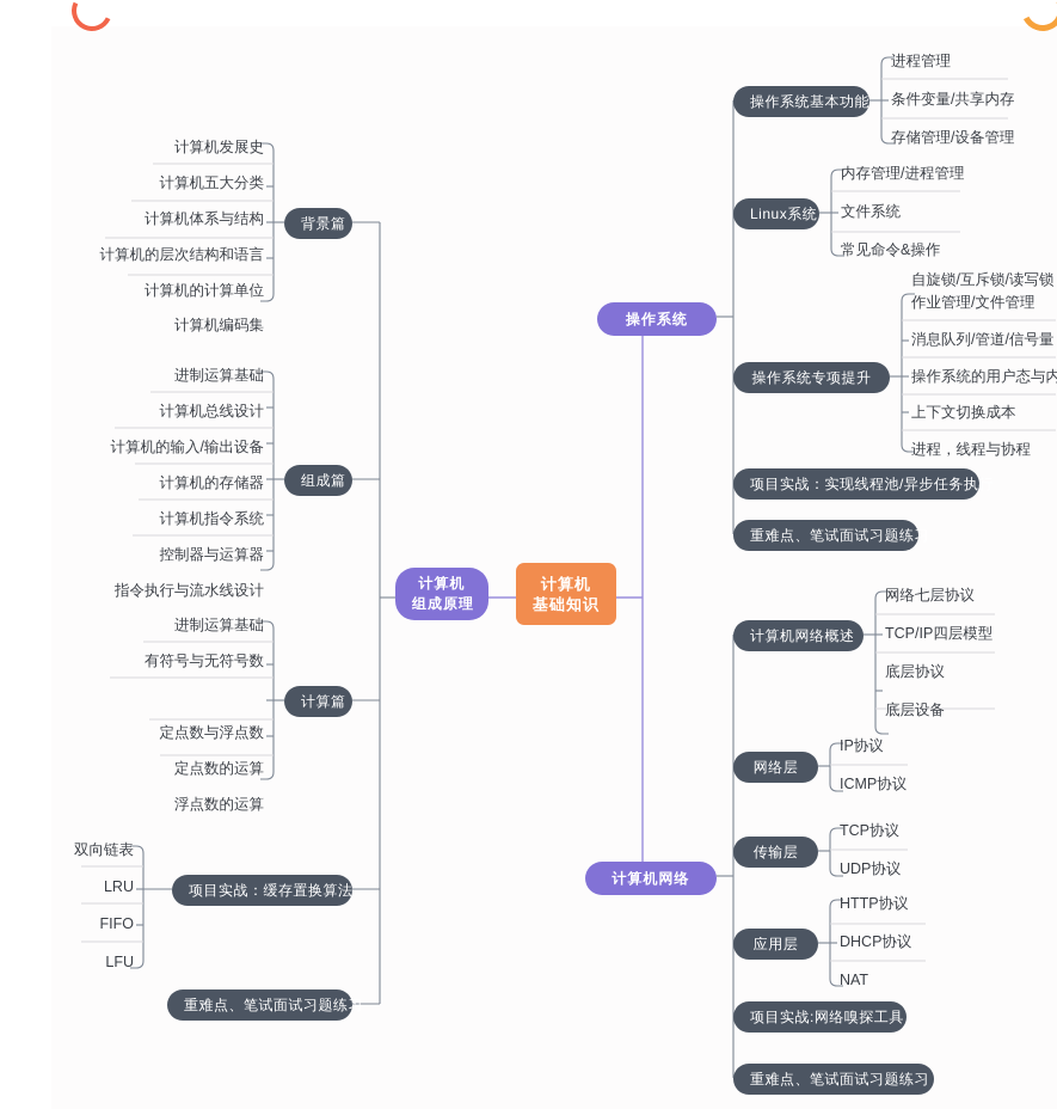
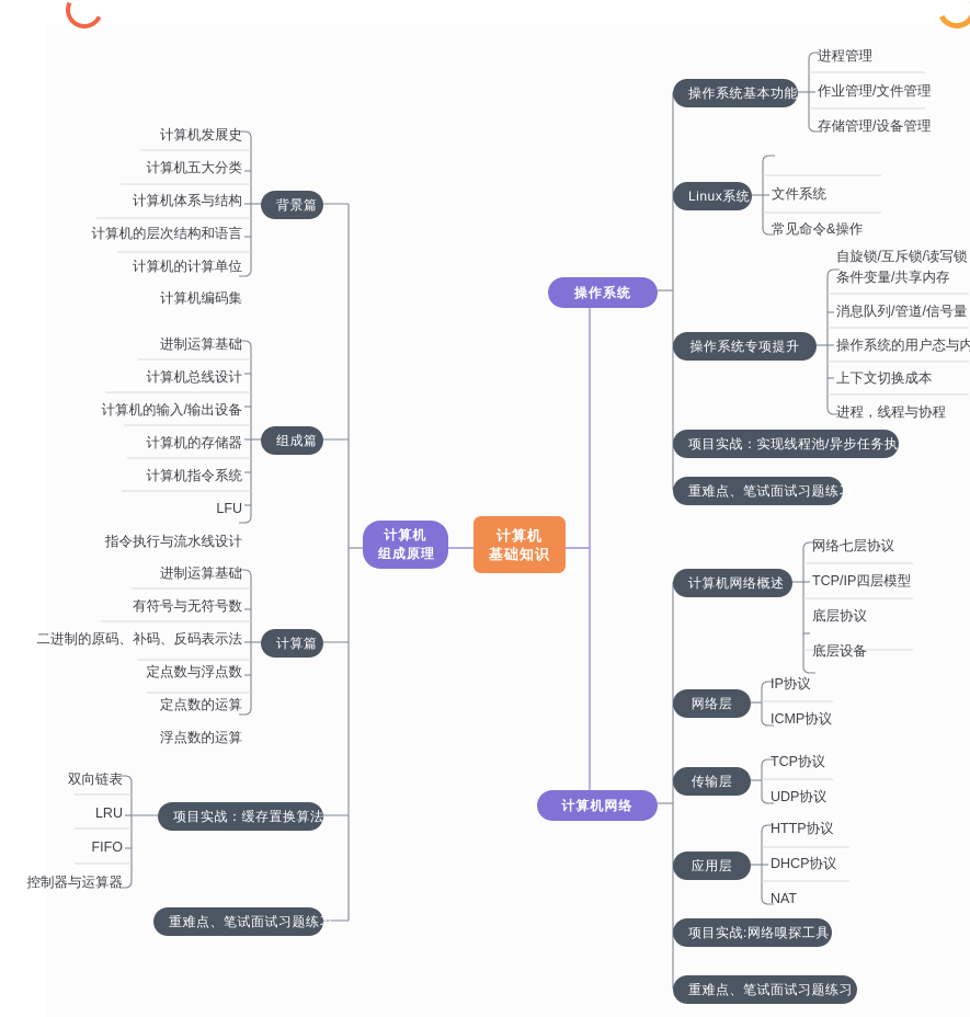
  计算机
  基础知识
  计算机
  组成原理
  背景篇
  计算机发展史
  计算机五大分类
  计算机体系与结构
  计算机的层次结构和语言
  计算机的计算单位
  计算机编码集
  组成篇
  进制运算基础
  计算机总线设计
  计算机的输入/输出设备
  计算机的存储器
  计算机指令系统
- 控制器与运算器
+ LFU
  指令执行与流水线设计
  计算篇
  进制运算基础
  有符号与无符号数
+ 二进制的原码、补码、反码表示法
  定点数与浮点数
  定点数的运算
  浮点数的运算
  项目实战：缓存置换算法
  双向链表
  LRU
  FIFO
- LFU
+ 控制器与运算器
  重难点、笔试面试习题练习
  操作系统
  操作系统基本功能
  进程管理
- 条件变量/共享内存
+ 作业管理/文件管理
  存储管理/设备管理
  Linux系统
- 内存管理/进程管理
  文件系统
  常见命令&操作
  操作系统专项提升
  自旋锁/互斥锁/读写锁
- 作业管理/文件管理
+ 条件变量/共享内存
  消息队列/管道/信号量
  操作系统的用户态与内
  上下文切换成本
  进程，线程与协程
  项目实战：实现线程池/异步任务执行
  重难点、笔试面试习题练习
  计算机网络
  计算机网络概述
  网络七层协议
  TCP/IP四层模型
  底层协议
  底层设备
  网络层
  IP协议
  ICMP协议
  传输层
  TCP协议
  UDP协议
  应用层
  HTTP协议
  DHCP协议
  NAT
  项目实战:网络嗅探工具
  重难点、笔试面试习题练习
